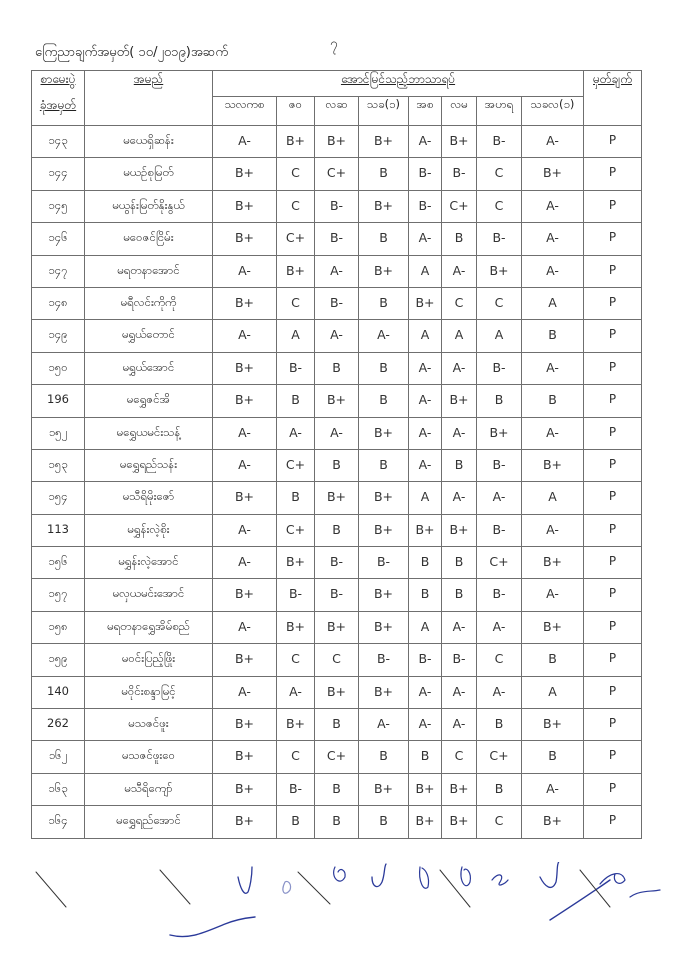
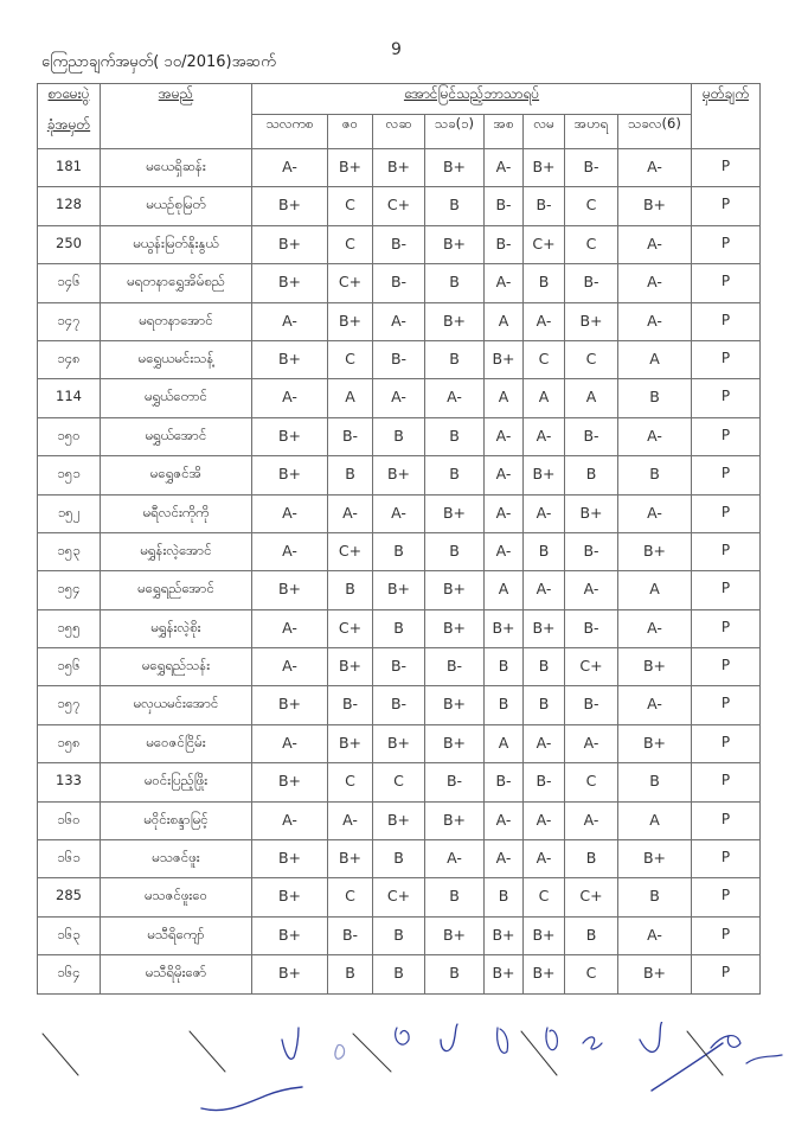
- ၇
+ 9
- ကြေညာချက်အမှတ်( ၁၀/၂၀၁၉)အဆက်
+ ကြေညာချက်အမှတ်( ၁၀/2016)အဆက်
  စာမေးပွဲ ခုံအမှတ်	အမည်	အောင်မြင်သည့်ဘာသာရပ်	မှတ်ချက်
- သလကစ	ဇဝ	လဆ	သခ(၁)	အစ	လမ	အဟရ	သခလ(၁)
+ သလကစ	ဇဝ	လဆ	သခ(၁)	အစ	လမ	အဟရ	သခလ(6)
- ၁၄၃	မယေရှိဆန်း	A-	B+	B+	B+	A-	B+	B-	A-	P
+ 181	မယေရှိဆန်း	A-	B+	B+	B+	A-	B+	B-	A-	P
- ၁၄၄	မယဥ်စုမြတ်	B+	C	C+	B	B-	B-	C	B+	P
+ 128	မယဥ်စုမြတ်	B+	C	C+	B	B-	B-	C	B+	P
- ၁၄၅	မယွန်းမြတ်နိုးနွယ်	B+	C	B-	B+	B-	C+	C	A-	P
+ 250	မယွန်းမြတ်နိုးနွယ်	B+	C	B-	B+	B-	C+	C	A-	P
- ၁၄၆	မဝေဇင်ငြိမ်း	B+	C+	B-	B	A-	B	B-	A-	P
+ ၁၄၆	မရတနာရွှေအိမ်စည်	B+	C+	B-	B	A-	B	B-	A-	P
  ၁၄၇	မရတနာအောင်	A-	B+	A-	B+	A	A-	B+	A-	P
- ၁၄၈	မရီလင်းကိုကို	B+	C	B-	B	B+	C	C	A	P
+ ၁၄၈	မရွှေယမင်းသန့်	B+	C	B-	B	B+	C	C	A	P
- ၁၄၉	မရွှယ်တောင်	A-	A	A-	A-	A	A	A	B	P
+ 114	မရွှယ်တောင်	A-	A	A-	A-	A	A	A	B	P
  ၁၅၀	မရွှယ်အောင်	B+	B-	B	B	A-	A-	B-	A-	P
- 196	မရွှေဇင်အိ	B+	B	B+	B	A-	B+	B	B	P
+ ၁၅၁	မရွှေဇင်အိ	B+	B	B+	B	A-	B+	B	B	P
- ၁၅၂	မရွှေယမင်းသန့်	A-	A-	A-	B+	A-	A-	B+	A-	P
+ ၁၅၂	မရီလင်းကိုကို	A-	A-	A-	B+	A-	A-	B+	A-	P
- ၁၅၃	မရွှေရည်သန်း	A-	C+	B	B	A-	B	B-	B+	P
+ ၁၅၃	မရွှန်းလဲ့အောင်	A-	C+	B	B	A-	B	B-	B+	P
- ၁၅၄	မသီရိမိုးဇော်	B+	B	B+	B+	A	A-	A-	A	P
+ ၁၅၄	မရွှေရည်အောင်	B+	B	B+	B+	A	A-	A-	A	P
- 113	မရွှန်းလဲ့စိုး	A-	C+	B	B+	B+	B+	B-	A-	P
+ ၁၅၅	မရွှန်းလဲ့စိုး	A-	C+	B	B+	B+	B+	B-	A-	P
- ၁၅၆	မရွှန်းလဲ့အောင်	A-	B+	B-	B-	B	B	C+	B+	P
+ ၁၅၆	မရွှေရည်သန်း	A-	B+	B-	B-	B	B	C+	B+	P
  ၁၅၇	မလှယမင်းအောင်	B+	B-	B-	B+	B	B	B-	A-	P
- ၁၅၈	မရတနာရွှေအိမ်စည်	A-	B+	B+	B+	A	A-	A-	B+	P
+ ၁၅၈	မဝေဇင်ငြိမ်း	A-	B+	B+	B+	A	A-	A-	B+	P
- ၁၅၉	မဝင်းပြည့်ဖြိုး	B+	C	C	B-	B-	B-	C	B	P
+ 133	မဝင်းပြည့်ဖြိုး	B+	C	C	B-	B-	B-	C	B	P
- 140	မဝိုင်းစန္ဒာမြင့်	A-	A-	B+	B+	A-	A-	A-	A	P
+ ၁၆၀	မဝိုင်းစန္ဒာမြင့်	A-	A-	B+	B+	A-	A-	A-	A	P
- 262	မသဇင်ဖူး	B+	B+	B	A-	A-	A-	B	B+	P
+ ၁၆၁	မသဇင်ဖူး	B+	B+	B	A-	A-	A-	B	B+	P
- ၁၆၂	မသဇင်ဖူးဝေ	B+	C	C+	B	B	C	C+	B	P
+ 285	မသဇင်ဖူးဝေ	B+	C	C+	B	B	C	C+	B	P
  ၁၆၃	မသီရိကျော်	B+	B-	B	B+	B+	B+	B	A-	P
- ၁၆၄	မရွှေရည်အောင်	B+	B	B	B	B+	B+	C	B+	P
+ ၁၆၄	မသီရိမိုးဇော်	B+	B	B	B	B+	B+	C	B+	P
